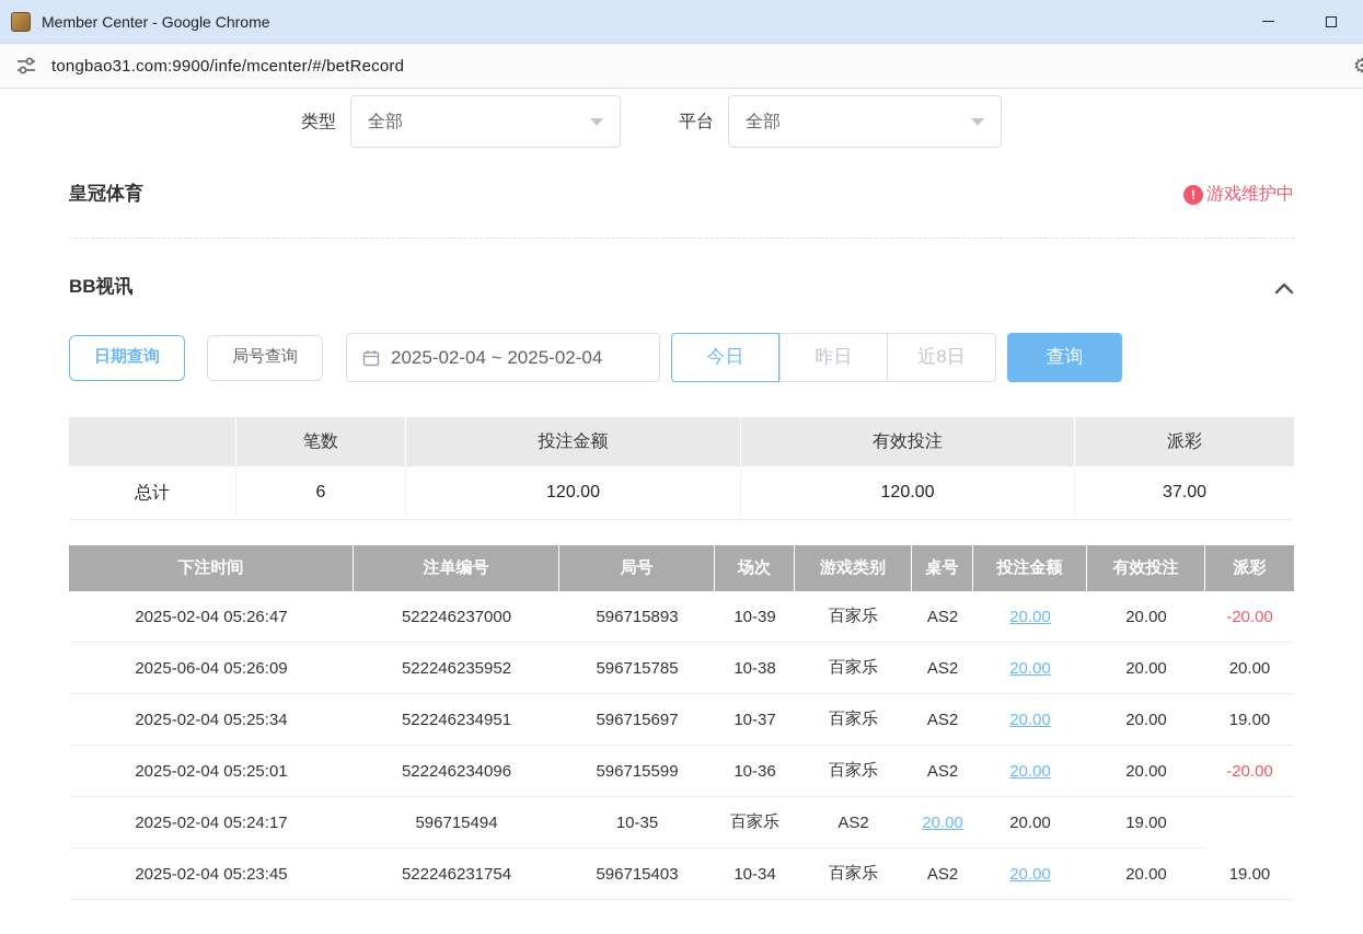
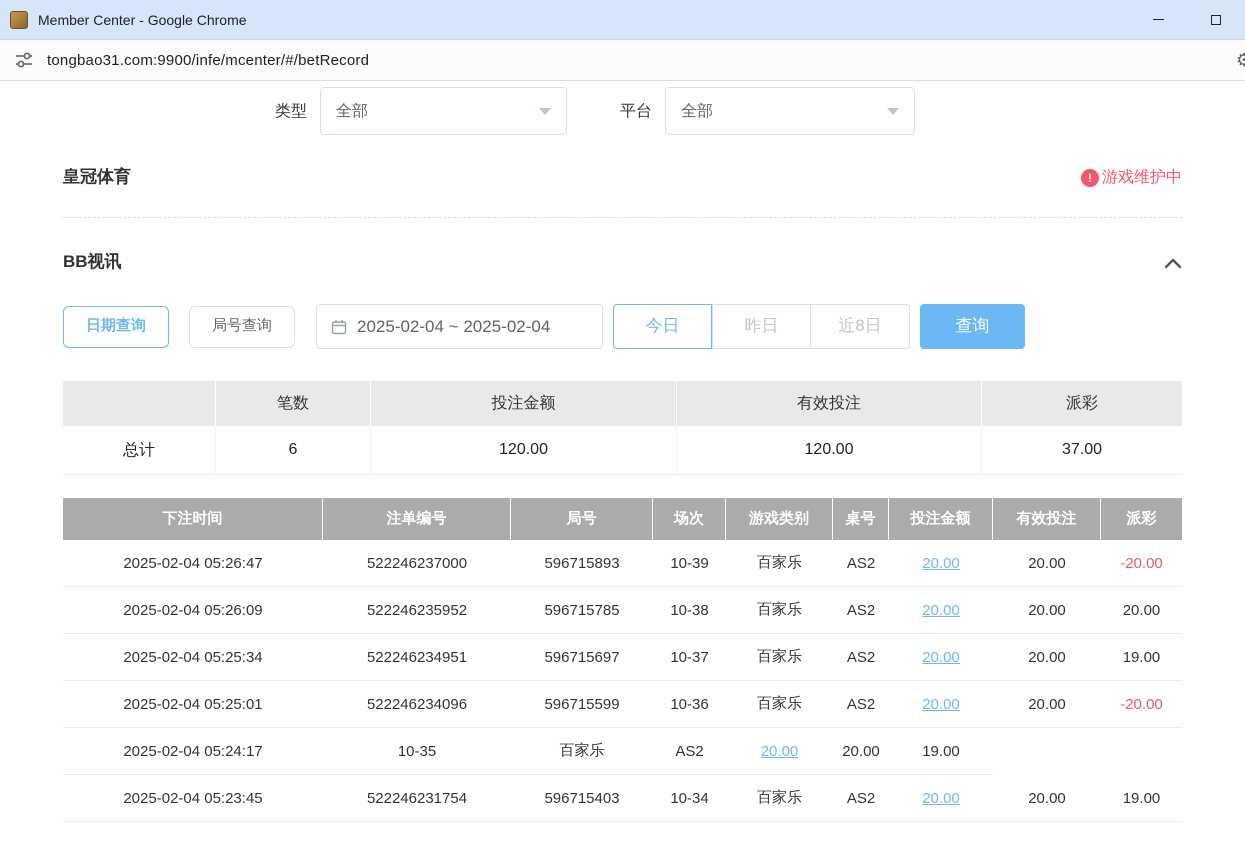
  Member Center - Google Chrome
  tongbao31.com:9900/infe/mcenter/#/betRecord
  ⚙
  类型
  全部
  平台
  全部
  皇冠体育
  !
  游戏维护中
  BB视讯
  日期查询
  局号查询
  2025-02-04 ~ 2025-02-04
  今日
  昨日
  近8日
  查询
  笔数
  投注金额
  有效投注
  派彩
  总计
  6
  120.00
  120.00
  37.00
  下注时间
  注单编号
  局号
  场次
  游戏类别
  桌号
  投注金额
  有效投注
  派彩
  2025-02-04 05:26:47
  522246237000
  596715893
  10-39
  百家乐
  AS2
  20.00
  20.00
  -20.00
- 2025-06-04 05:26:09
+ 2025-02-04 05:26:09
  522246235952
  596715785
  10-38
  百家乐
  AS2
  20.00
  20.00
  20.00
  2025-02-04 05:25:34
  522246234951
  596715697
  10-37
  百家乐
  AS2
  20.00
  20.00
  19.00
  2025-02-04 05:25:01
  522246234096
  596715599
  10-36
  百家乐
  AS2
  20.00
  20.00
  -20.00
  2025-02-04 05:24:17
- 596715494
  10-35
  百家乐
  AS2
  20.00
  20.00
  19.00
  2025-02-04 05:23:45
  522246231754
  596715403
  10-34
  百家乐
  AS2
  20.00
  20.00
  19.00
